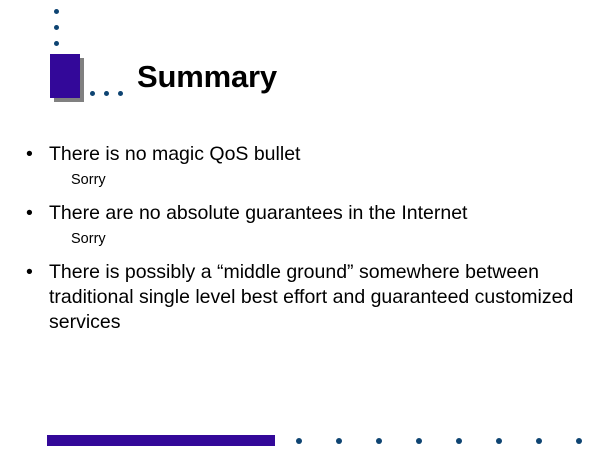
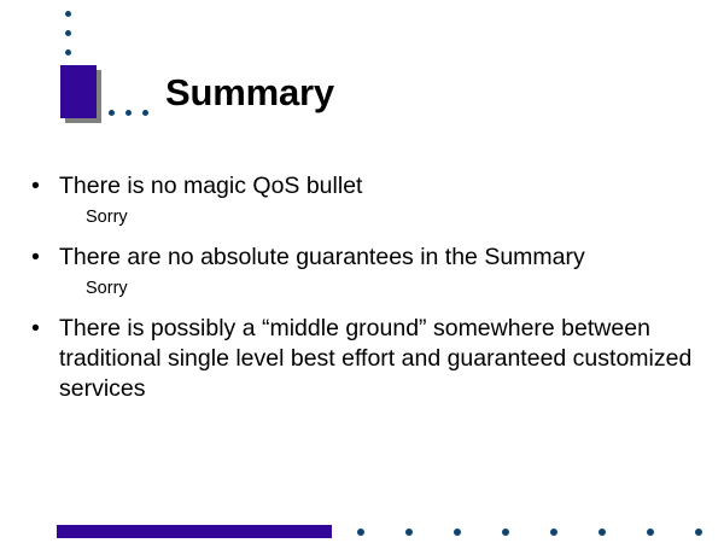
  Summary
  •
  There is no magic QoS bullet
  Sorry
  •
- There are no absolute guarantees in the Internet
+ There are no absolute guarantees in the Summary
  Sorry
  •
  There is possibly a “middle ground” somewhere between traditional single level best effort and guaranteed customized services
